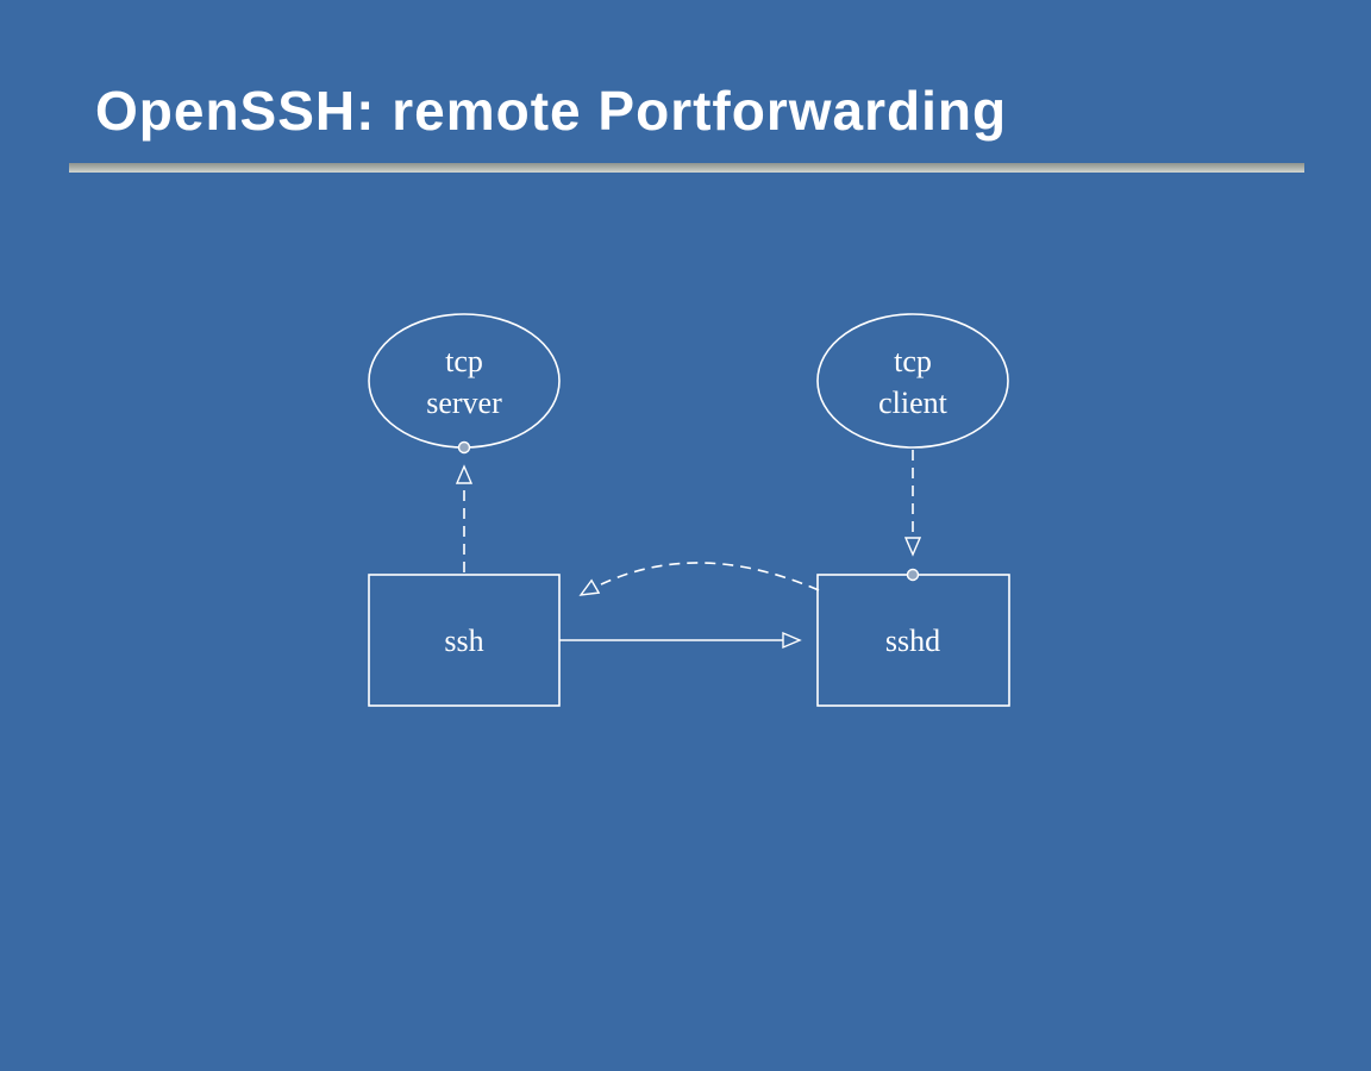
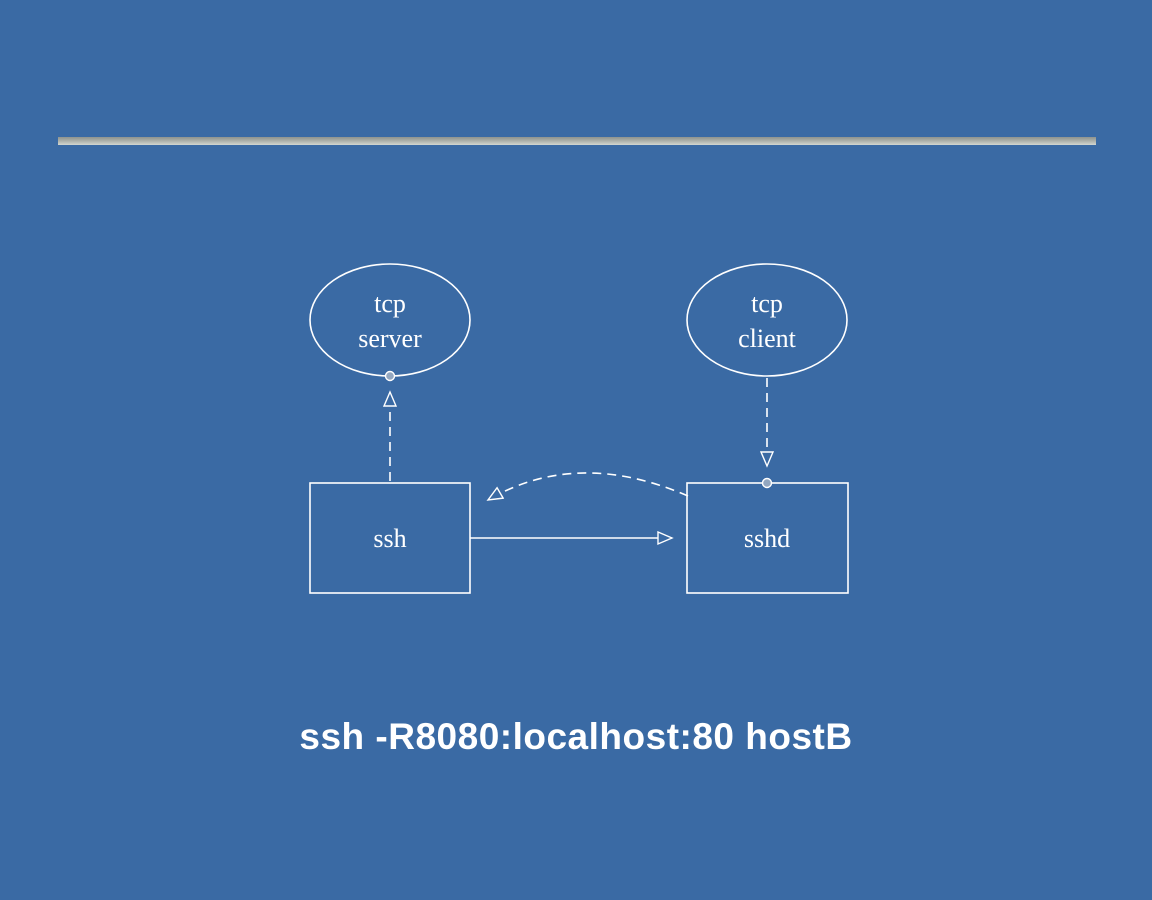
- OpenSSH: remote Portforwarding
  tcp
  server
  tcp
  client
  ssh
  sshd
+ ssh -R8080:localhost:80 hostB
